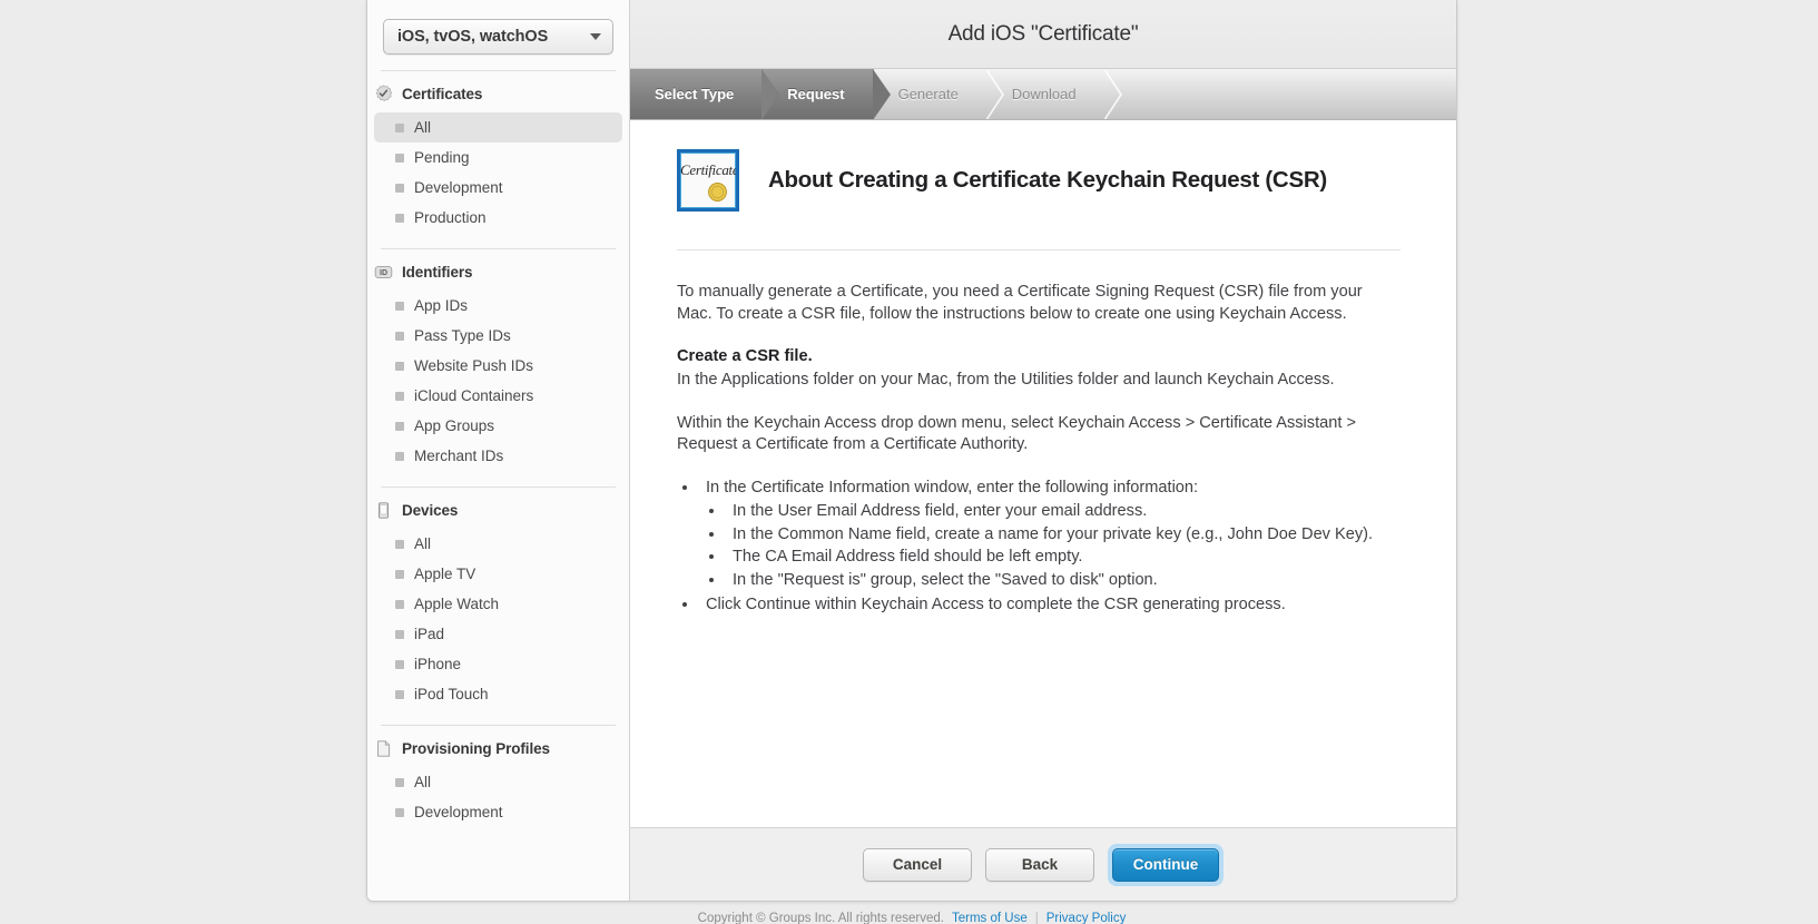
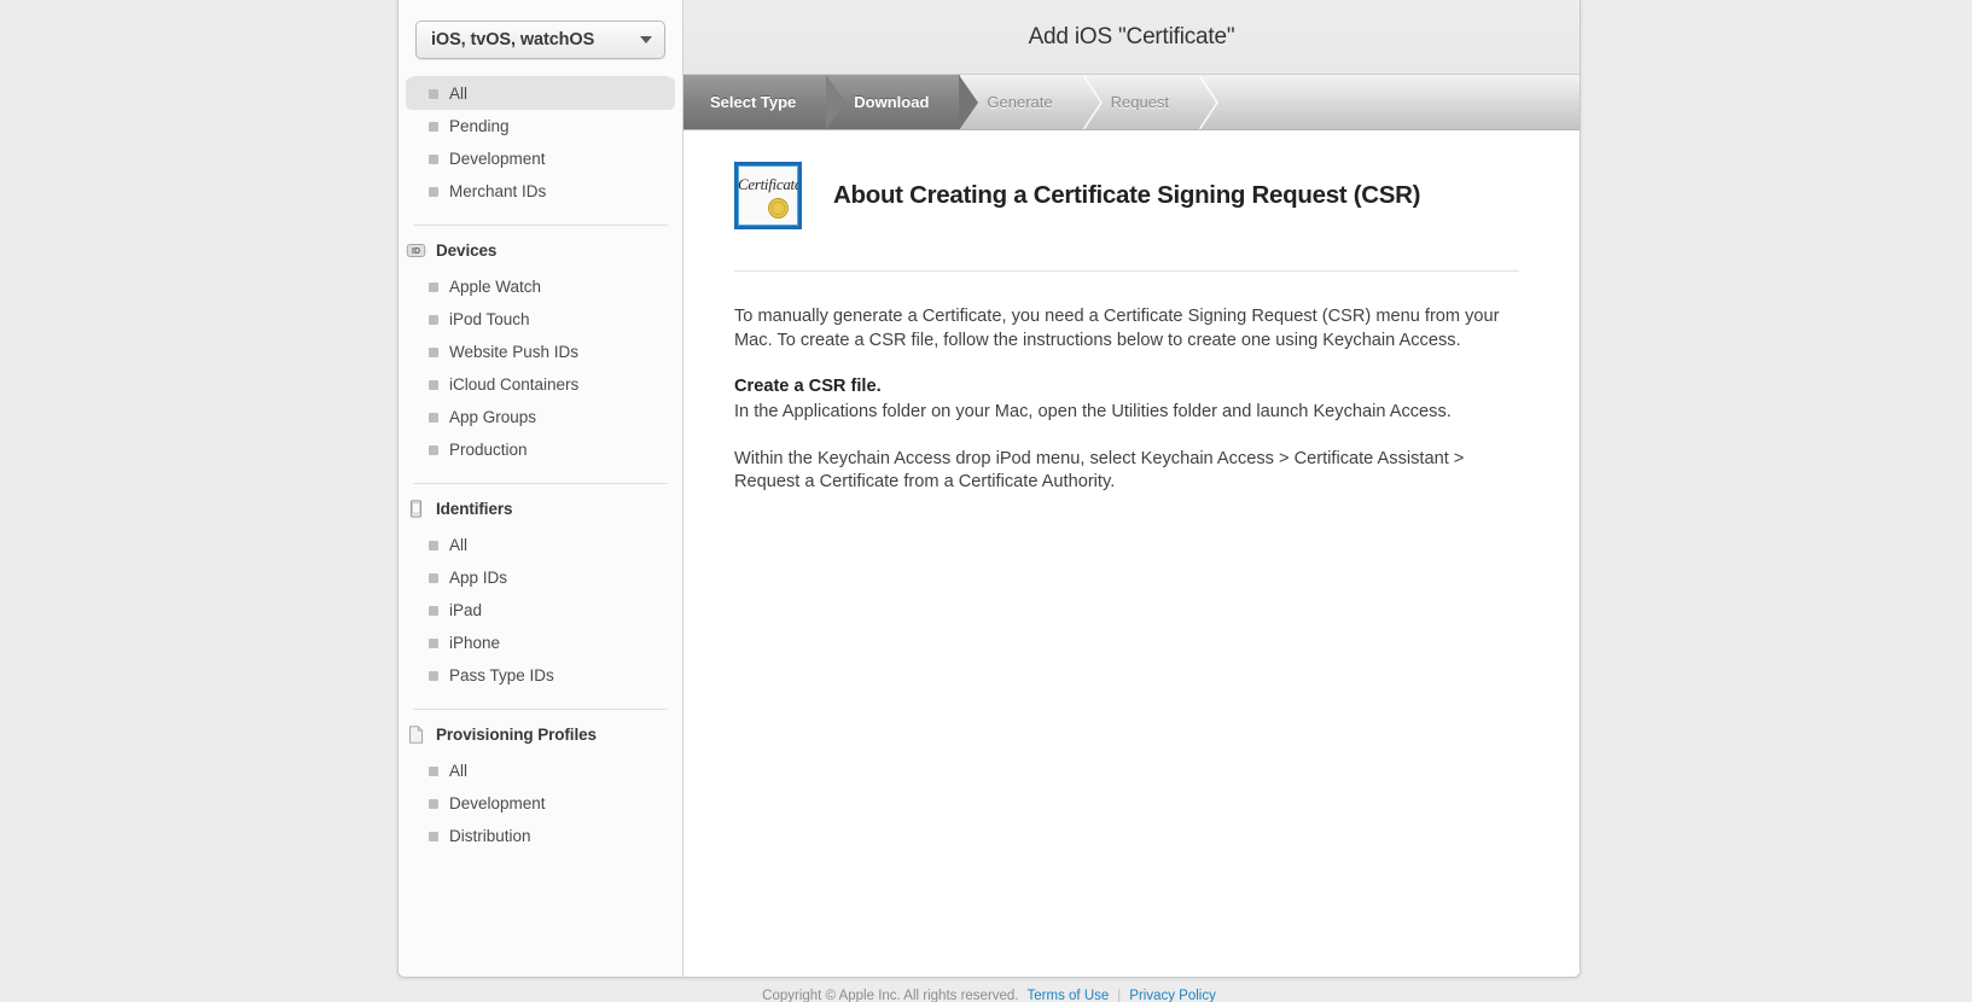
  iOS, tvOS, watchOS
- Certificates
  All
  Pending
  Development
- Production
+ Merchant IDs
- Identifiers
+ Devices
- App IDs
+ Apple Watch
- Pass Type IDs
+ iPod Touch
  Website Push IDs
  iCloud Containers
  App Groups
- Merchant IDs
+ Production
- Devices
+ Identifiers
  All
- Apple TV
- Apple Watch
+ App IDs
  iPad
  iPhone
- iPod Touch
+ Pass Type IDs
  Provisioning Profiles
  All
  Development
+ Distribution
  Add iOS "Certificate"
  Select Type
- Request
+ Download
  Generate
- Download
+ Request
  Certificate
- About Creating a Certificate Keychain Request (CSR)
+ About Creating a Certificate Signing Request (CSR)
- To manually generate a Certificate, you need a Certificate Signing Request (CSR) file from your Mac. To create a CSR file, follow the instructions below to create one using Keychain Access.
+ To manually generate a Certificate, you need a Certificate Signing Request (CSR) menu from your Mac. To create a CSR file, follow the instructions below to create one using Keychain Access.
  Create a CSR file.
- In the Applications folder on your Mac, from the Utilities folder and launch Keychain Access.
+ In the Applications folder on your Mac, open the Utilities folder and launch Keychain Access.
- Within the Keychain Access drop down menu, select Keychain Access > Certificate Assistant > Request a Certificate from a Certificate Authority.
+ Within the Keychain Access drop iPod menu, select Keychain Access > Certificate Assistant > Request a Certificate from a Certificate Authority.
- In the Certificate Information window, enter the following information:
- In the User Email Address field, enter your email address.
- In the Common Name field, create a name for your private key (e.g., John Doe Dev Key).
- The CA Email Address field should be left empty.
- In the "Request is" group, select the "Saved to disk" option.
- Click Continue within Keychain Access to complete the CSR generating process.
- Cancel
- Back
- Continue
- Copyright © Groups Inc. All rights reserved.
+ Copyright © Apple Inc. All rights reserved.
  Terms of Use
  |
  Privacy Policy
